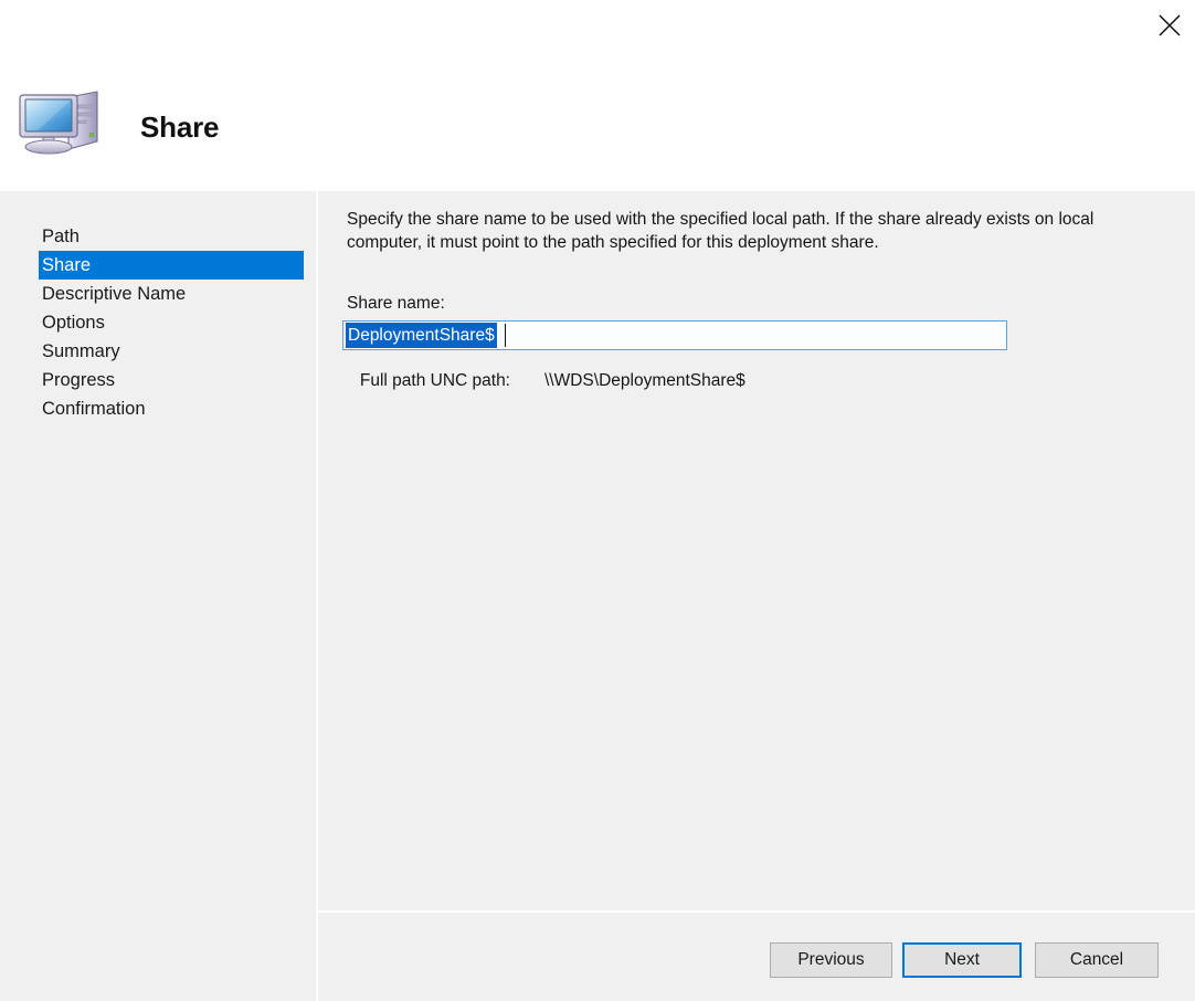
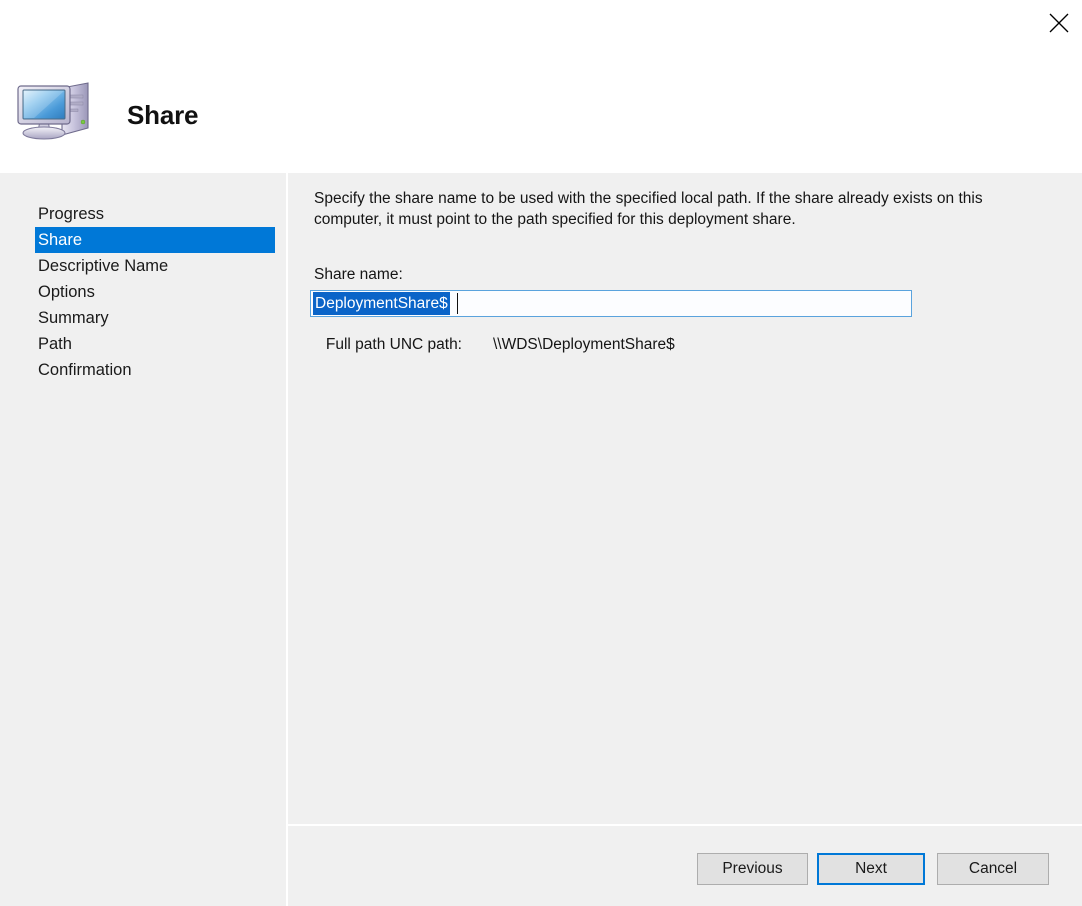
  Share
- Path
+ Progress
  Share
  Descriptive Name
  Options
  Summary
- Progress
+ Path
  Confirmation
- Specify the share name to be used with the specified local path. If the share already exists on local computer, it must point to the path specified for this deployment share.
+ Specify the share name to be used with the specified local path. If the share already exists on this computer, it must point to the path specified for this deployment share.
  Share name:
  DeploymentShare$
  Full path UNC path: \\WDS\DeploymentShare$
  Previous
  Next
  Cancel
